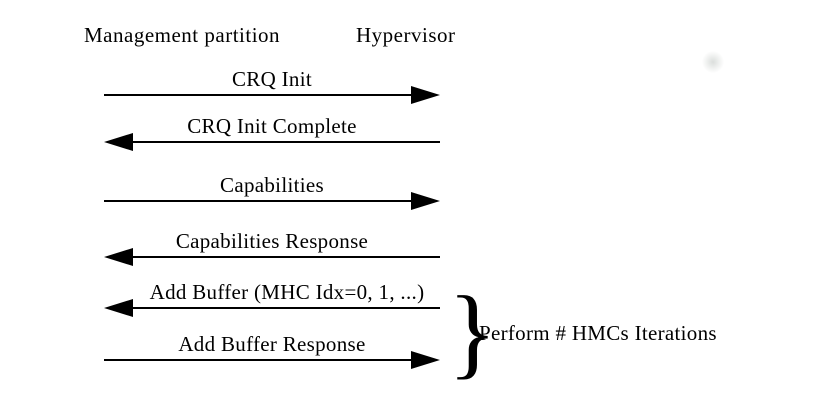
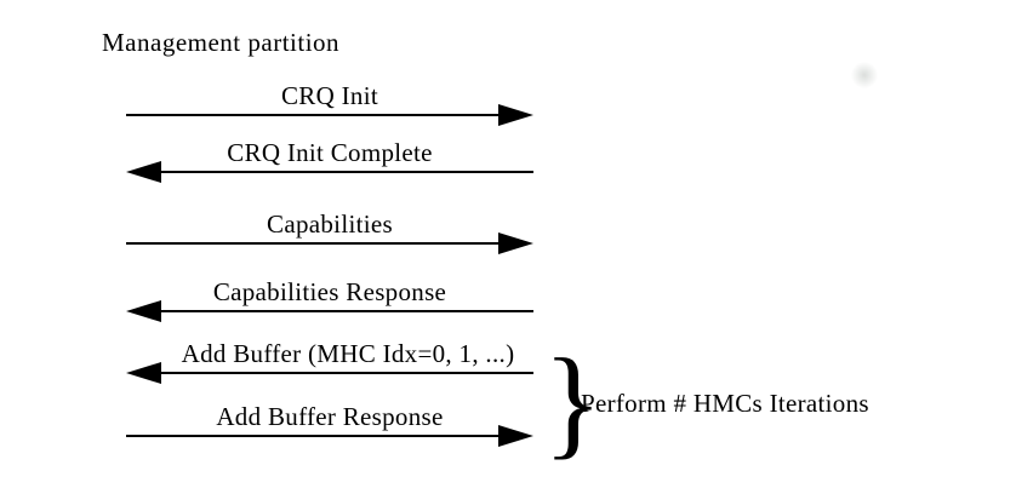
  Management partition
- Hypervisor
  CRQ Init
  CRQ Init Complete
  Capabilities
  Capabilities Response
  Add Buffer (MHC Idx=0, 1, ...)
  Add Buffer Response
  }
  Perform # HMCs Iterations
